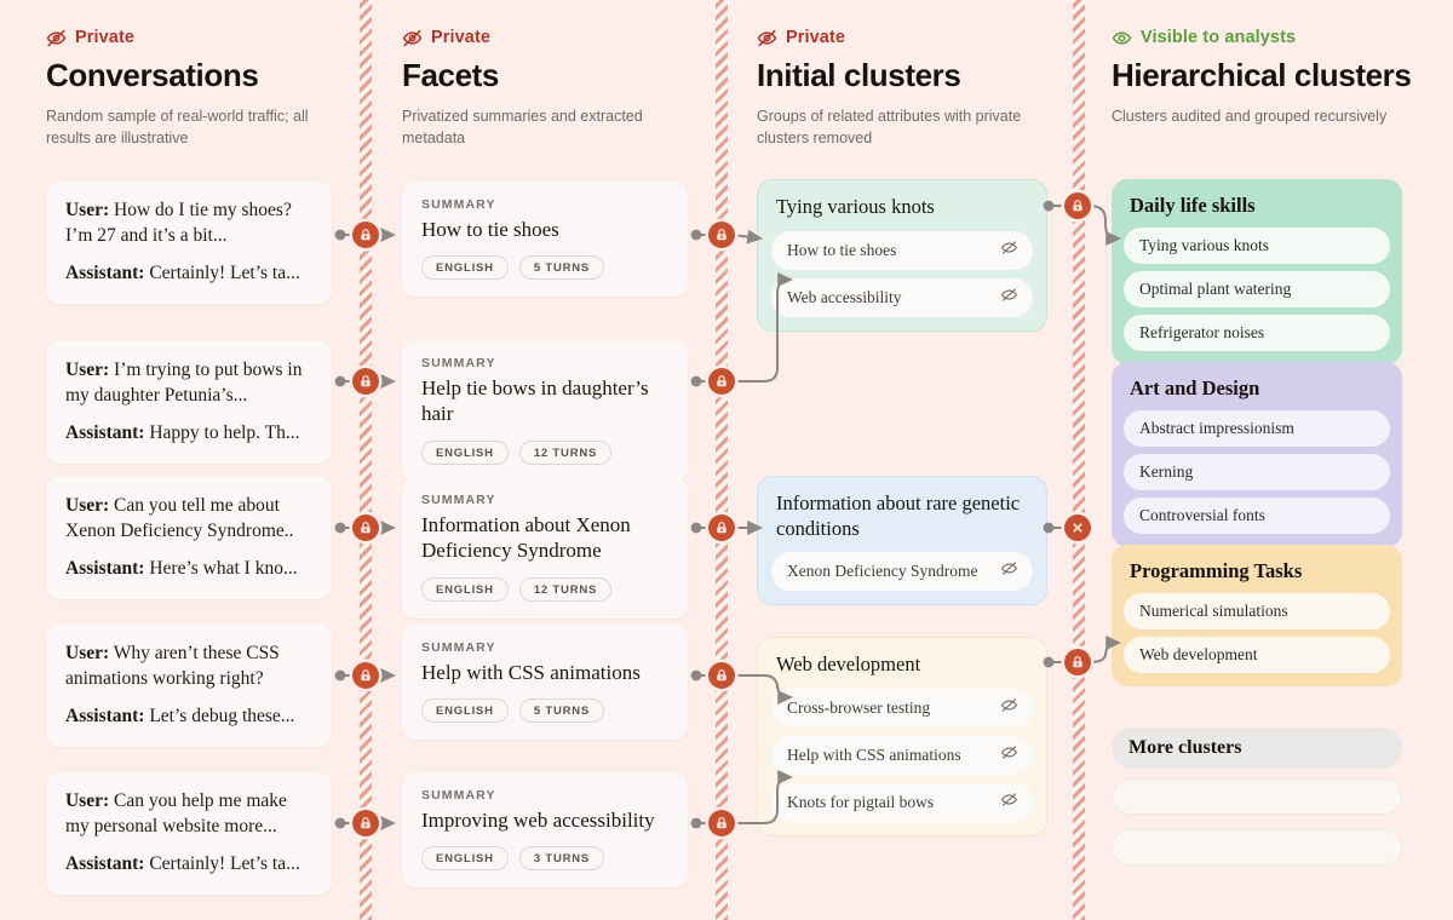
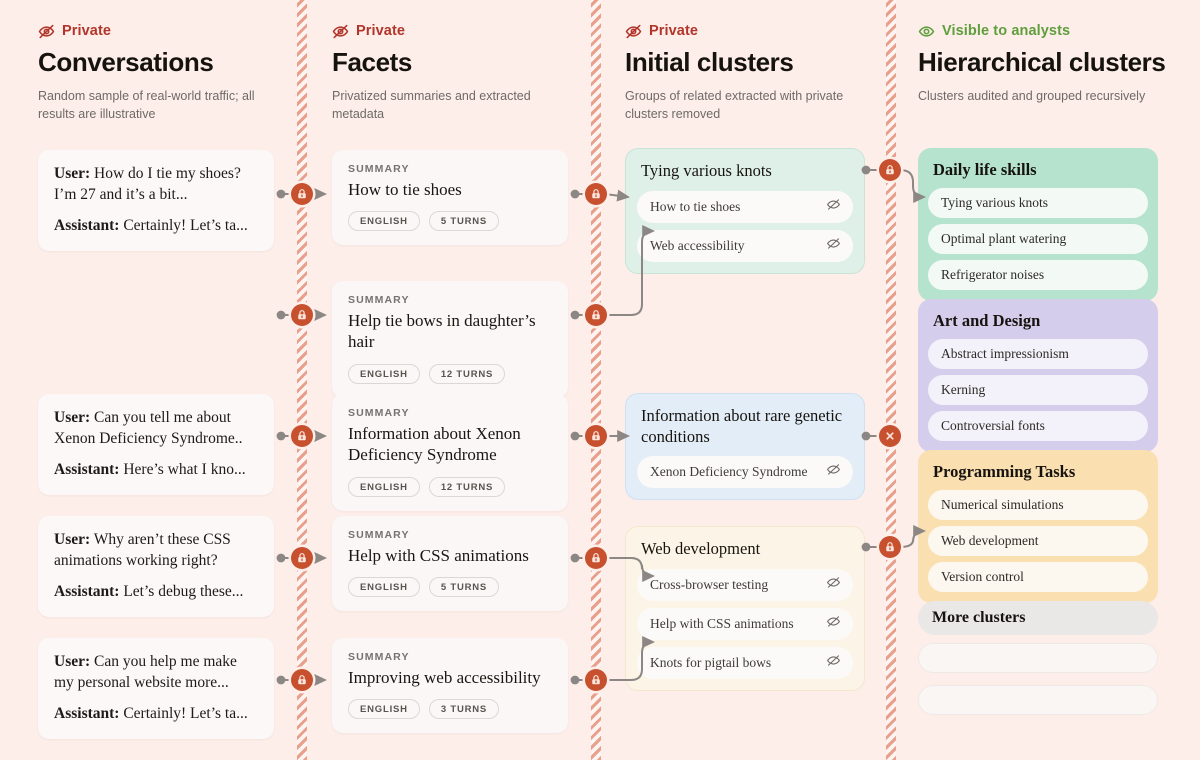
  Private
  Conversations
  Random sample of real-world traffic; all results are illustrative
  User: How do I tie my shoes? I’m 27 and it’s a bit...
  Assistant: Certainly! Let’s ta...
- User: I’m trying to put bows in my daughter Petunia’s...
- Assistant: Happy to help. Th...
  User: Can you tell me about Xenon Deficiency Syndrome..
  Assistant: Here’s what I kno...
  User: Why aren’t these CSS animations working right?
  Assistant: Let’s debug these...
  User: Can you help me make my personal website more...
  Assistant: Certainly! Let’s ta...
  Private
  Facets
  Privatized summaries and extracted metadata
  SUMMARY
  How to tie shoes
  ENGLISH
  5 TURNS
  SUMMARY
  Help tie bows in daughter’s hair
  ENGLISH
  12 TURNS
  SUMMARY
  Information about Xenon Deficiency Syndrome
  ENGLISH
  12 TURNS
  SUMMARY
  Help with CSS animations
  ENGLISH
  5 TURNS
  SUMMARY
  Improving web accessibility
  ENGLISH
  3 TURNS
  Private
  Initial clusters
- Groups of related attributes with private clusters removed
+ Groups of related extracted with private clusters removed
  Tying various knots
  How to tie shoes
  Web accessibility
  Information about rare genetic conditions
  Xenon Deficiency Syndrome
  Web development
  Cross-browser testing
  Help with CSS animations
  Knots for pigtail bows
  Visible to analysts
  Hierarchical clusters
  Clusters audited and grouped recursively
  Daily life skills
  Tying various knots
  Optimal plant watering
  Refrigerator noises
  Art and Design
  Abstract impressionism
  Kerning
  Controversial fonts
  Programming Tasks
  Numerical simulations
  Web development
+ Version control
  More clusters
